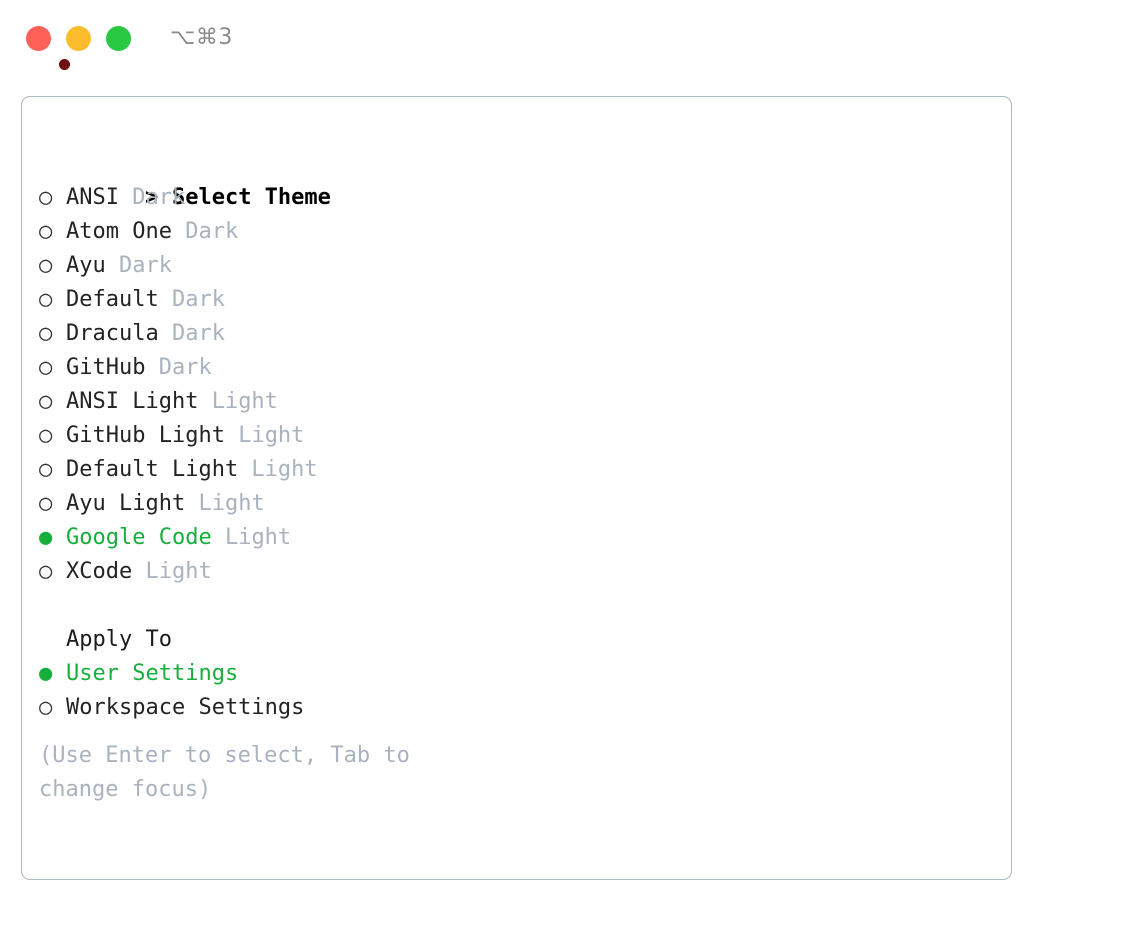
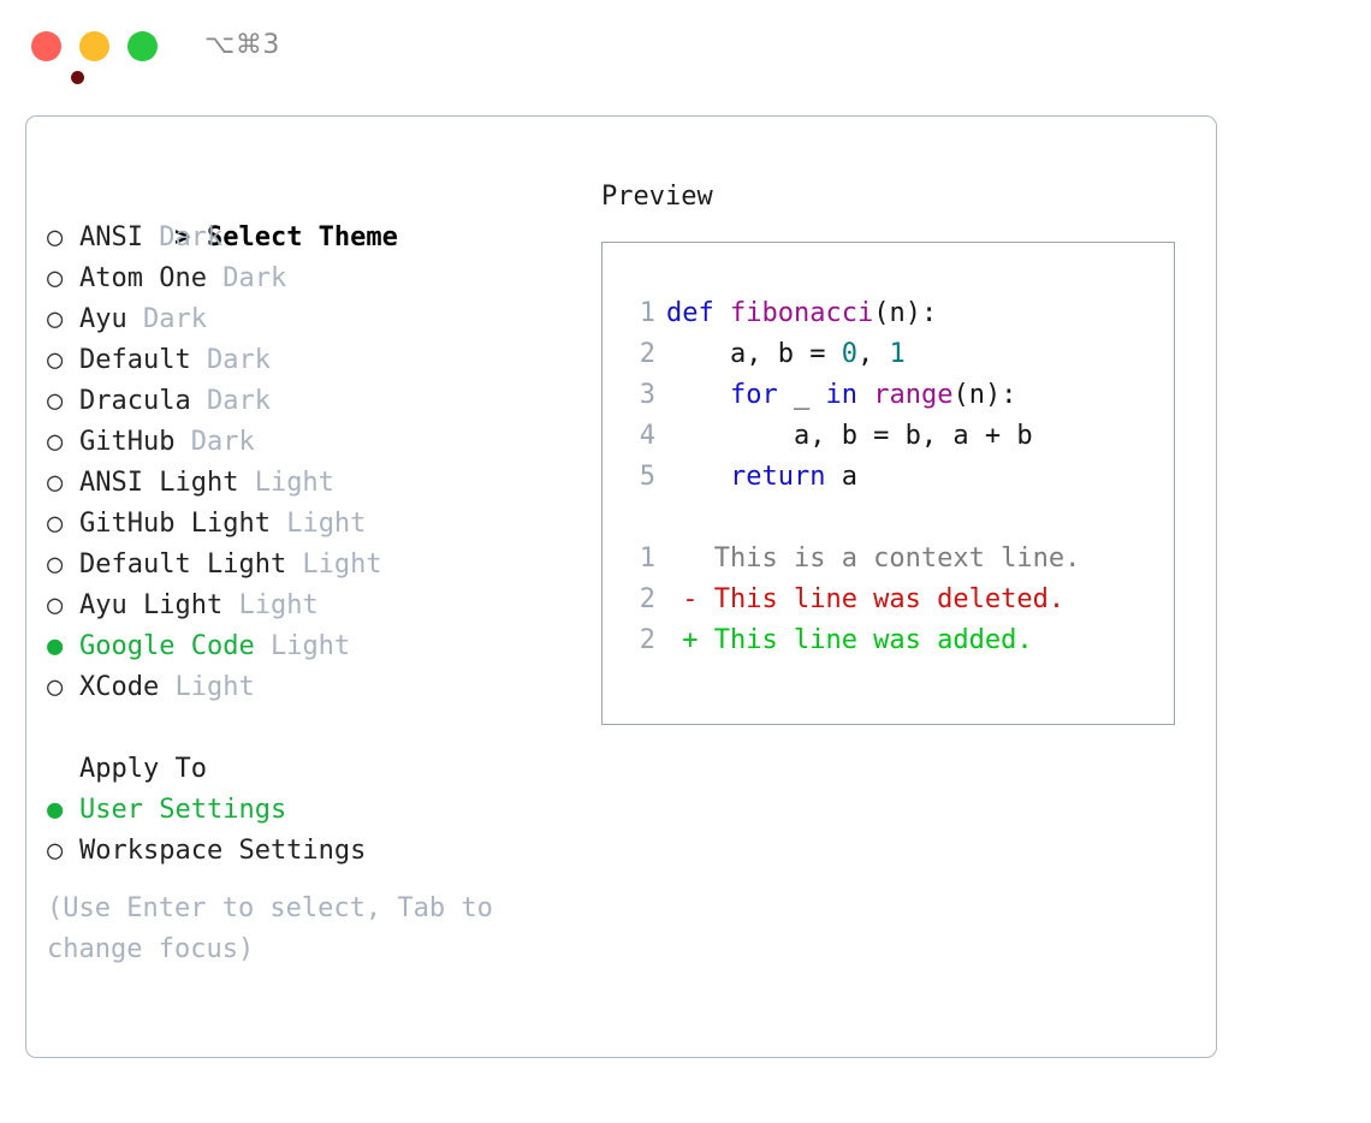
  ⌥⌘3
  > Select Theme
  ○ ANSI Dark
  ○ Atom One Dark
  ○ Ayu Dark
  ○ Default Dark
  ○ Dracula Dark
  ○ GitHub Dark
  ○ ANSI Light Light
  ○ GitHub Light Light
  ○ Default Light Light
  ○ Ayu Light Light
  ● Google Code Light
  ○ XCode Light
  Apply To
  ● User Settings
  ○ Workspace Settings
  (Use Enter to select, Tab to change focus)
+ Preview
+ 1 def fibonacci(n):
+ 2 a, b = 0, 1
+ 3 for _ in range(n):
+ 4 a, b = b, a + b
+ 5 return a
+ 1 This is a context line.
+ 2 - This line was deleted.
+ 2 + This line was added.
